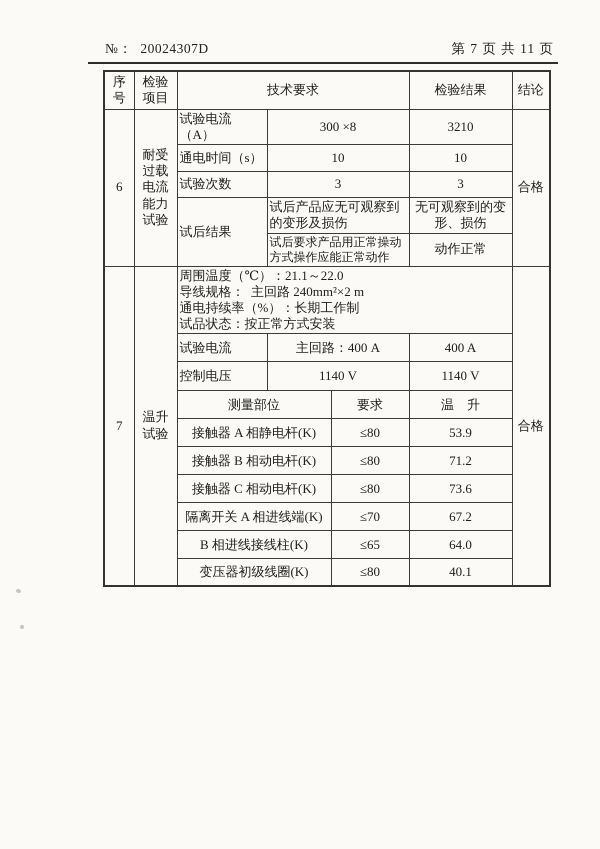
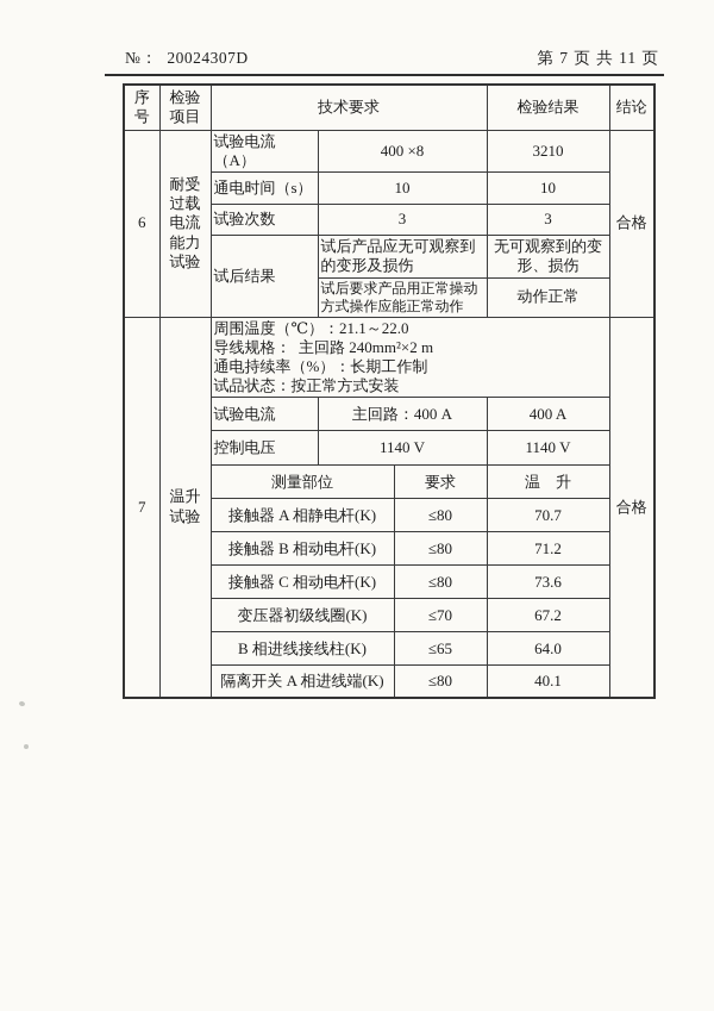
  №： 20024307D
  第 7 页 共 11 页
  序 号	检验 项目	技术要求	检验结果	结论
- 6	耐受 过载 电流 能力 试验	试验电流（A）	300 ×8	3210	合格
+ 6	耐受 过载 电流 能力 试验	试验电流（A）	400 ×8	3210	合格
  通电时间（s）	10	10
  试验次数	3	3
  试后结果	试后产品应无可观察到的变形及损伤	无可观察到的变形、损伤
  试后要求产品用正常操动方式操作应能正常动作	动作正常
  7	温升 试验	周围温度（℃）：21.1～22.0 导线规格： 主回路 240mm²×2 m 通电持续率（%）：长期工作制 试品状态：按正常方式安装	合格
  试验电流	主回路：400 A	400 A
  控制电压	1140 V	1140 V
  测量部位	要求	温 升
- 接触器 A 相静电杆(K)	≤80	53.9
+ 接触器 A 相静电杆(K)	≤80	70.7
  接触器 B 相动电杆(K)	≤80	71.2
  接触器 C 相动电杆(K)	≤80	73.6
- 隔离开关 A 相进线端(K)	≤70	67.2
+ 变压器初级线圈(K)	≤70	67.2
  B 相进线接线柱(K)	≤65	64.0
- 变压器初级线圈(K)	≤80	40.1
+ 隔离开关 A 相进线端(K)	≤80	40.1
